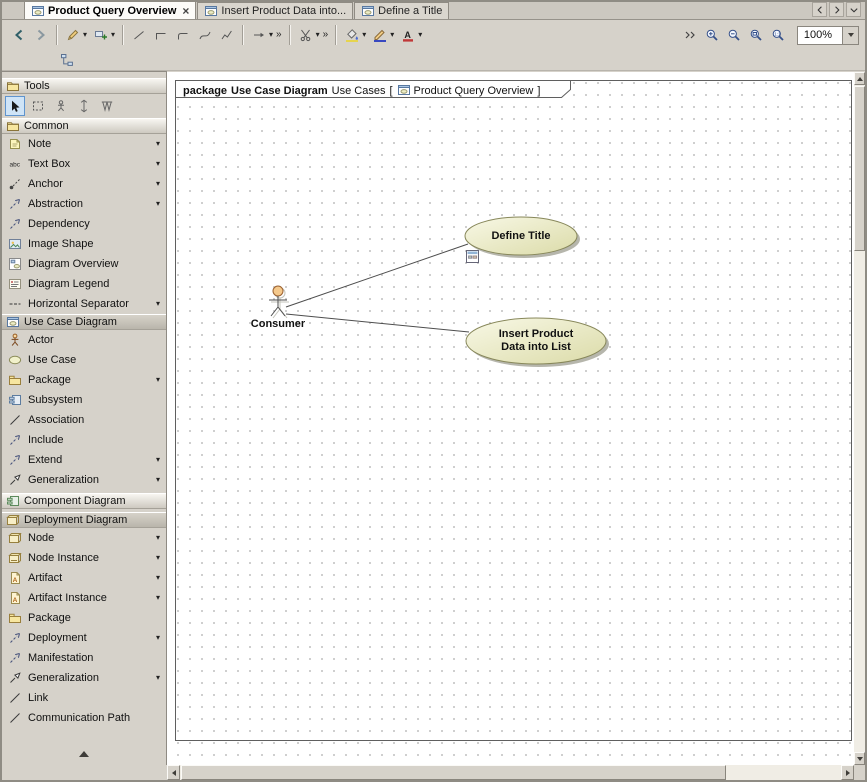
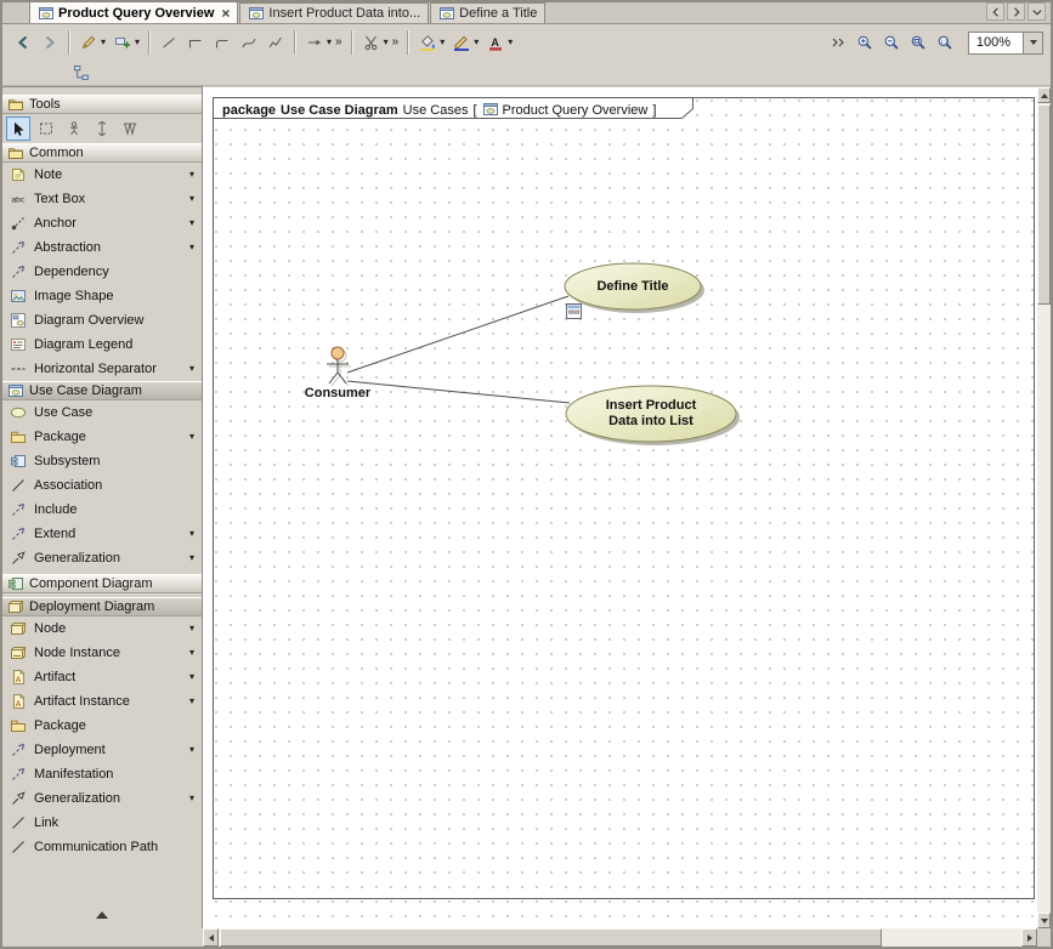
  Product Query Overview
  ×
  Insert Product Data into...
  Define a Title
  ▾
  ▾
  ▾
  »
  ▾
  »
  ▾
  ▾
  A
  ▾
  100%
  Tools
  Common
  Note
  ▾
  Text Box
  ▾
  Anchor
  ▾
  Abstraction
  ▾
  Dependency
  Image Shape
  Diagram Overview
  Diagram Legend
  Horizontal Separator
  ▾
  Use Case Diagram
- Actor
  Use Case
  Package
  ▾
  Subsystem
  Association
  Include
  Extend
  ▾
  Generalization
  ▾
  Component Diagram
  Deployment Diagram
  Node
  ▾
  Node Instance
  ▾
  Artifact
  ▾
  Artifact Instance
  ▾
  Package
  Deployment
  ▾
  Manifestation
  Generalization
  ▾
  Link
  Communication Path
  package Use Case Diagram Use Cases [ Product Query Overview ]
  Consumer
  Define Title
  Insert Product
  Data into List
